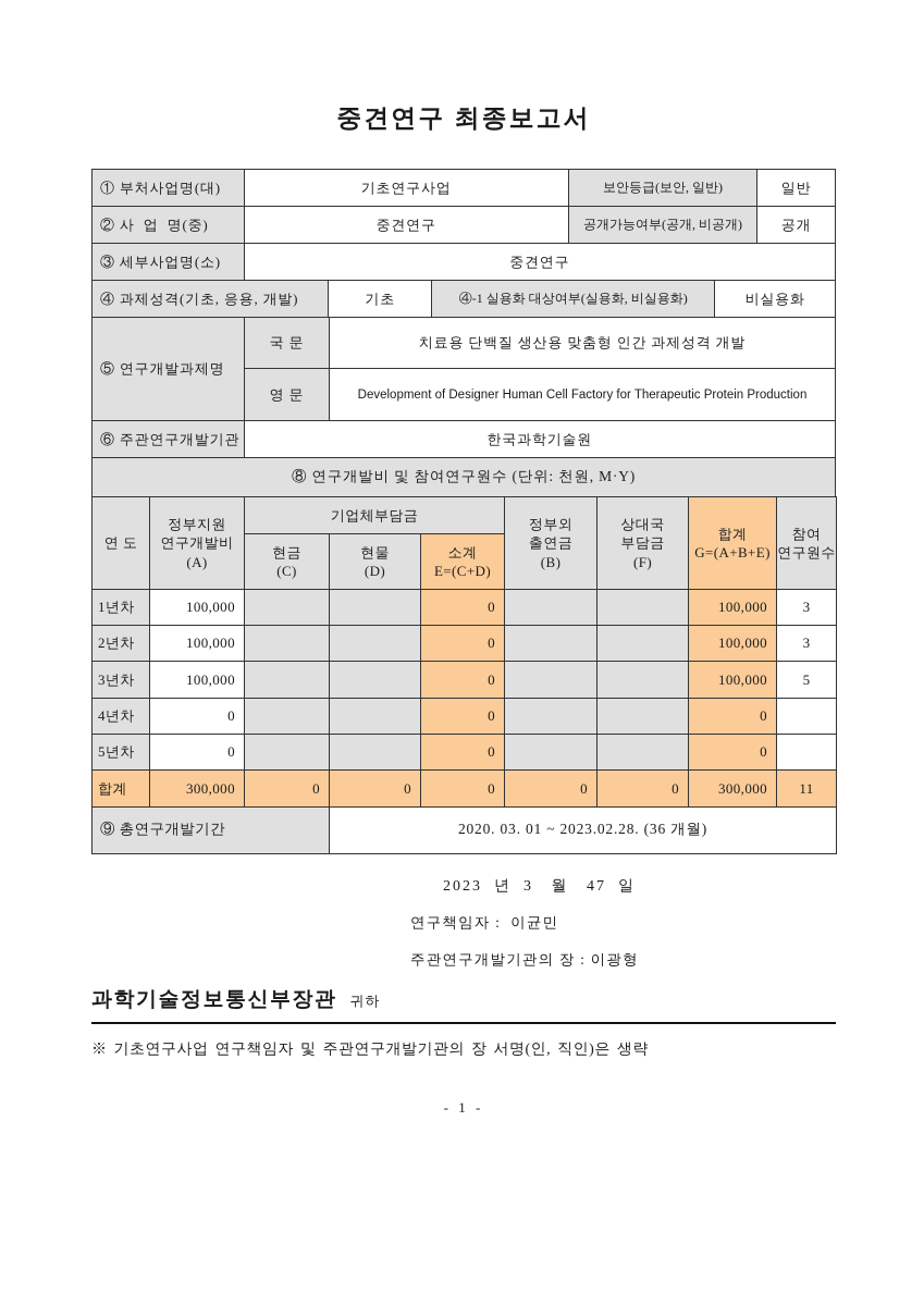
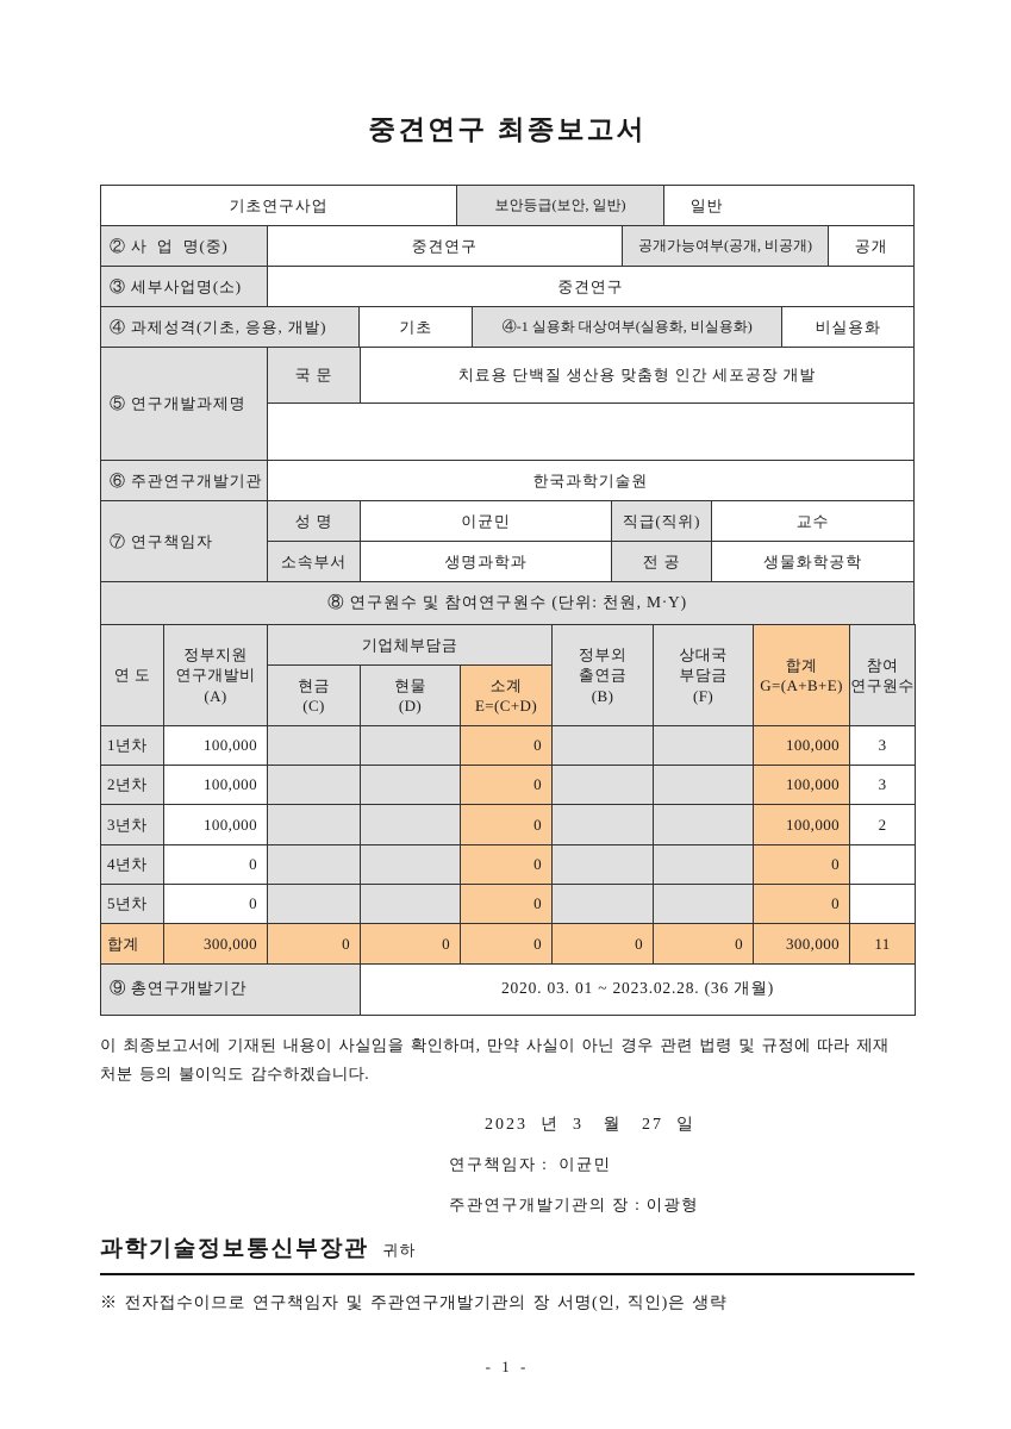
  중견연구 최종보고서
- ① 부처사업명(대)
  기초연구사업
  보안등급(보안, 일반)
  일반
  ② 사 업 명(중)
  중견연구
  공개가능여부(공개, 비공개)
  공개
  ③ 세부사업명(소)
  중견연구
  ④ 과제성격(기초, 응용, 개발)
  기초
  ④-1 실용화 대상여부(실용화, 비실용화)
  비실용화
  ⑤ 연구개발과제명
  국 문
- 치료용 단백질 생산용 맞춤형 인간 과제성격 개발
+ 치료용 단백질 생산용 맞춤형 인간 세포공장 개발
- 영 문
- Development of Designer Human Cell Factory for Therapeutic Protein Production
  ⑥ 주관연구개발기관
  한국과학기술원
+ ⑦ 연구책임자
+ 성 명
+ 이균민
+ 직급(직위)
+ 교수
+ 소속부서
+ 생명과학과
+ 전 공
+ 생물화학공학
- ⑧ 연구개발비 및 참여연구원수 (단위: 천원, M·Y)
+ ⑧ 연구원수 및 참여연구원수 (단위: 천원, M·Y)
  연 도	정부지원 연구개발비 (A)	기업체부담금	정부외 출연금 (B)	상대국 부담금 (F)	합계 G=(A+B+E)	참여 연구원수
  현금 (C)	현물 (D)	소계 E=(C+D)
  1년차	100,000			0			100,000	3
  2년차	100,000			0			100,000	3
- 3년차	100,000			0			100,000	5
+ 3년차	100,000			0			100,000	2
  4년차	0			0			0
  5년차	0			0			0
  합계	300,000	0	0	0	0	0	300,000	11
  ⑨ 총연구개발기간	2020. 03. 01 ~ 2023.02.28. (36 개월)
+ 이 최종보고서에 기재된 내용이 사실임을 확인하며, 만약 사실이 아닌 경우 관련 법령 및 규정에 따라 제재
+ 처분 등의 불이익도 감수하겠습니다.
- 2023 년 3 월 47 일
+ 2023 년 3 월 27 일
  연구책임자 : 이균민
  주관연구개발기관의 장 : 이광형
  과학기술정보통신부장관
  귀하
- ※ 기초연구사업 연구책임자 및 주관연구개발기관의 장 서명(인, 직인)은 생략
+ ※ 전자접수이므로 연구책임자 및 주관연구개발기관의 장 서명(인, 직인)은 생략
  - 1 -
